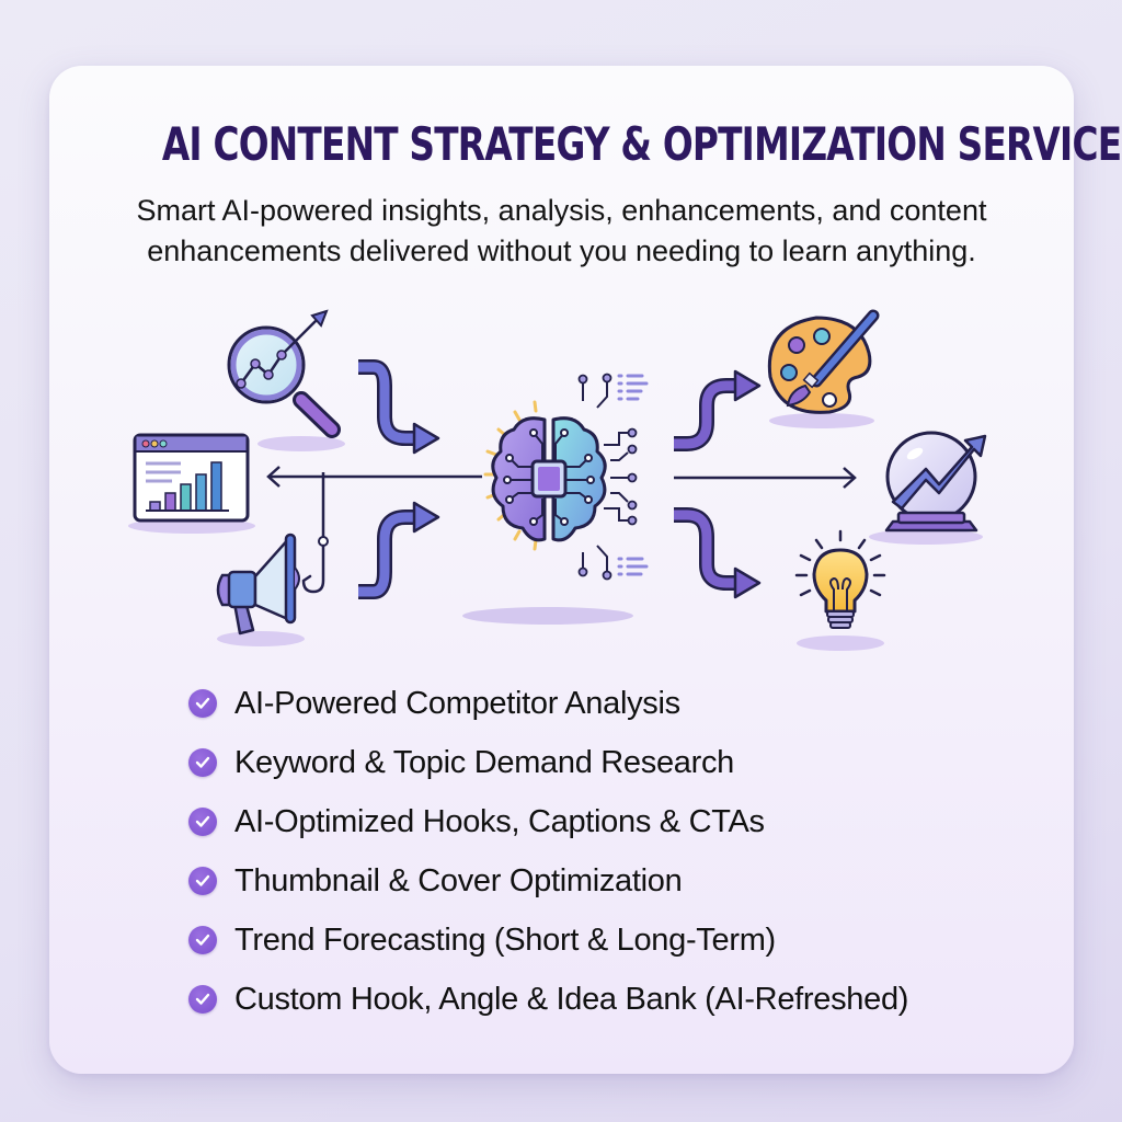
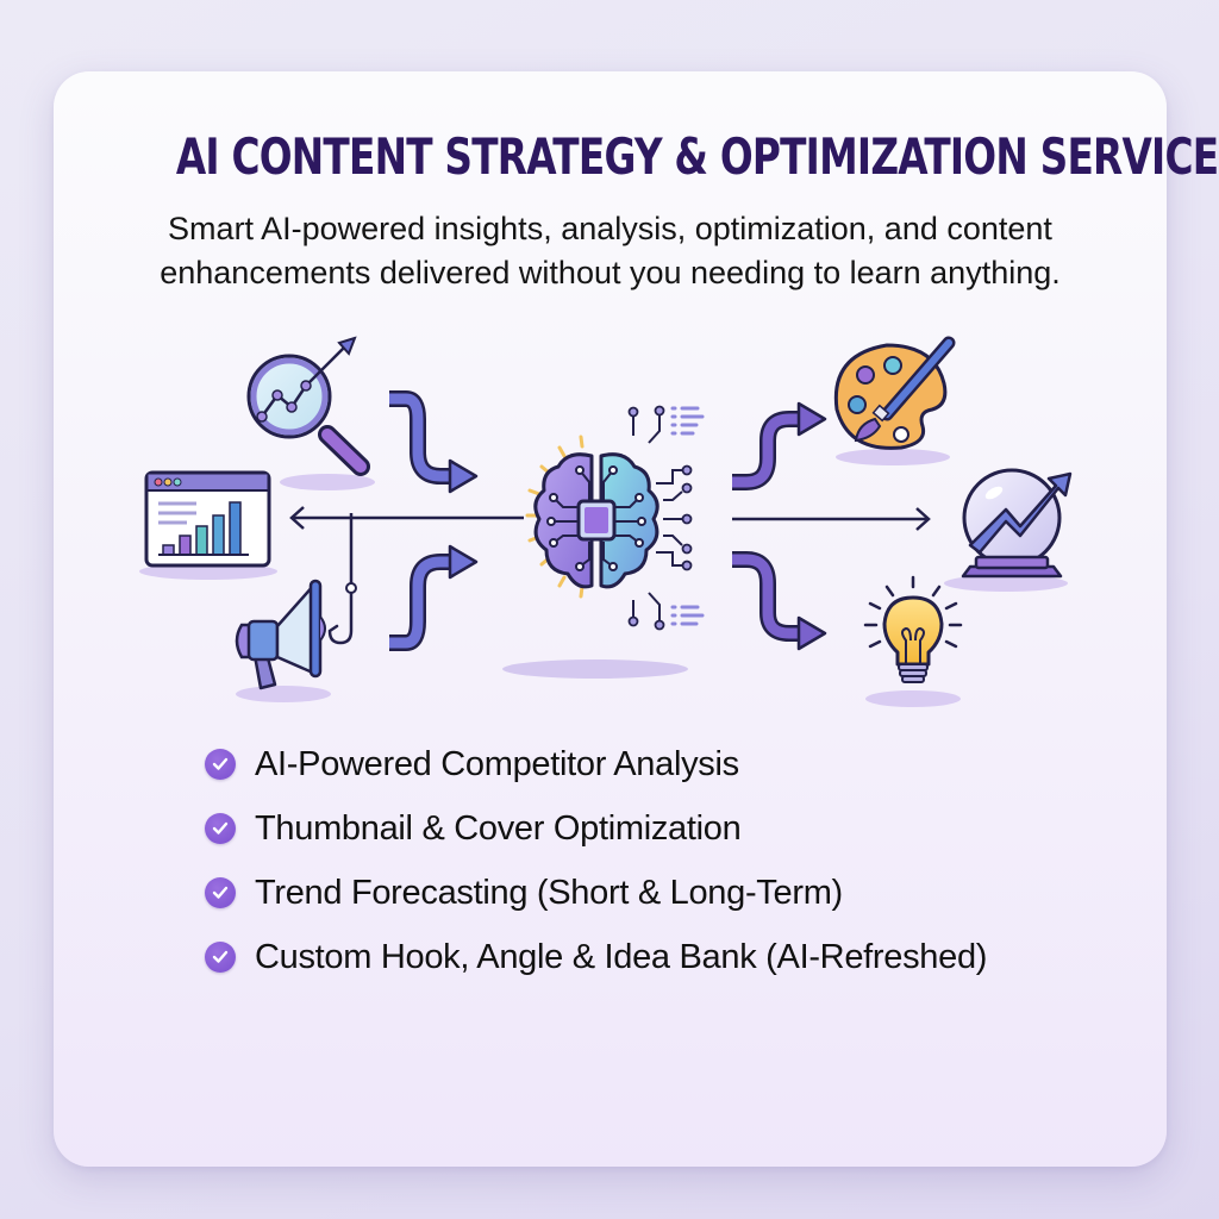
  AI CONTENT STRATEGY & OPTIMIZATIONCE
- Smart AI-powered insights, analysis, enhancements, and content
+ Smart AI-powered insights, analysis, optimization, and content
  enhancements delivered without you needing to learn anything.
  AI-Powered Competitor Analysis
- Keyword & Topic Demand Research
- AI-Optimized Hooks, Captions & CTAs
  Thumbnail & Cover Optimization
  Trend Forecasting (Short & Long-Term)
  Custom Hook, Angle & Idea Bank (AI-Refreshed)
